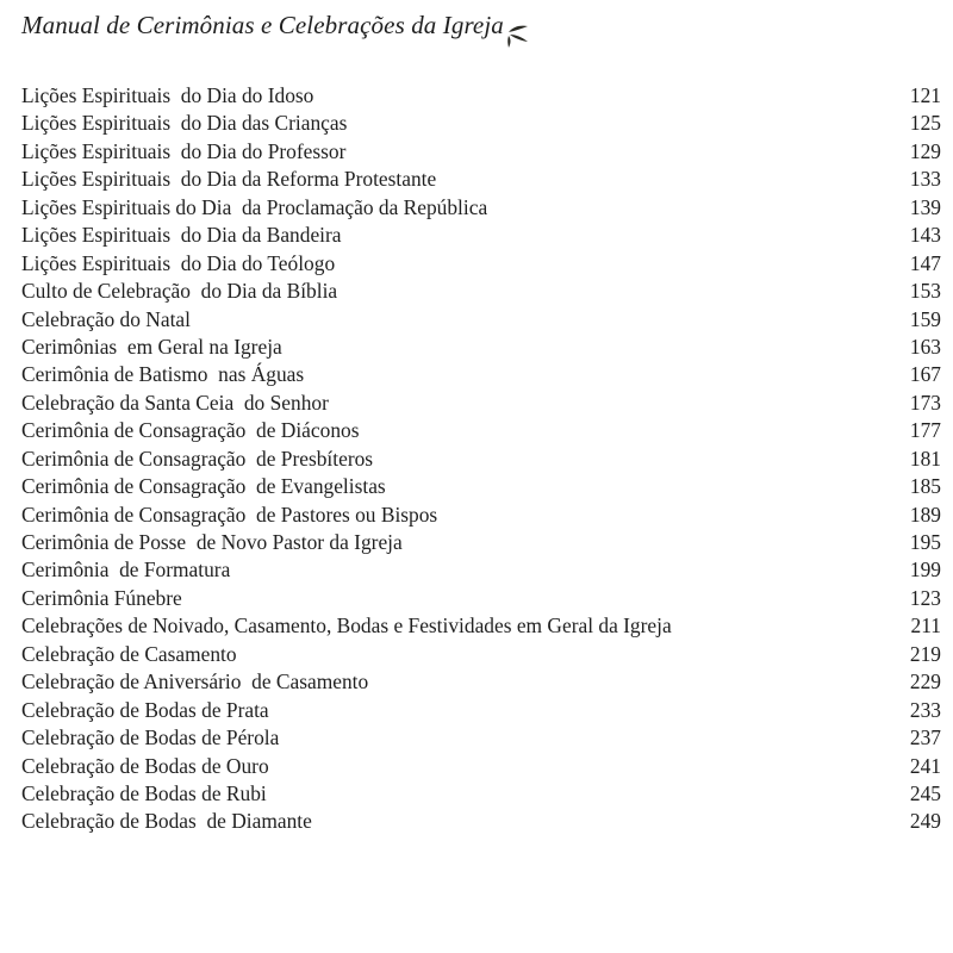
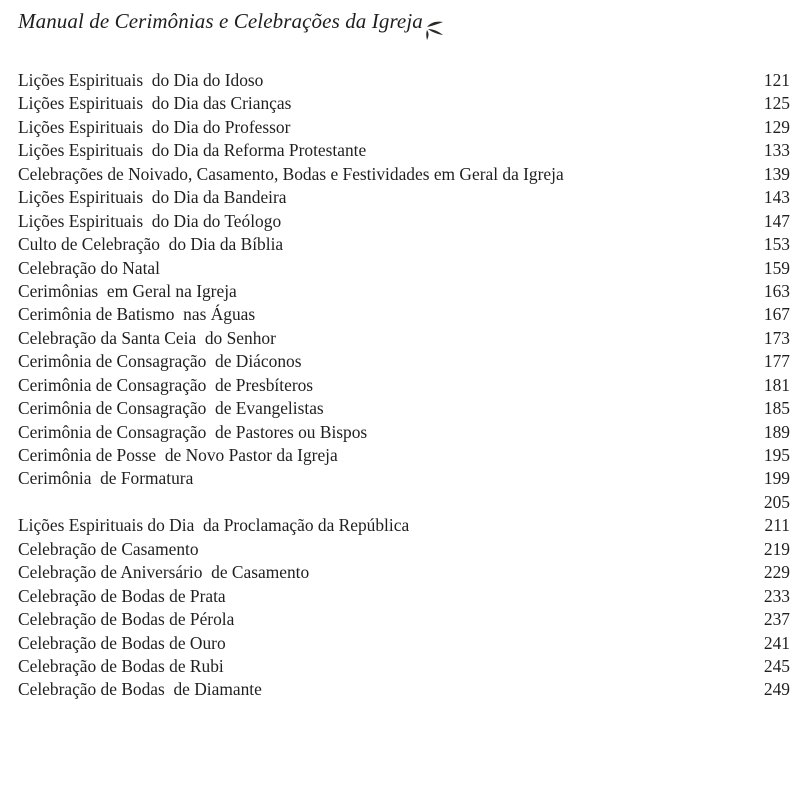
  Manual de Cerimônias e Celebrações da Igreja
  Lições Espirituais do Dia do Idoso
  121
  Lições Espirituais do Dia das Crianças
  125
  Lições Espirituais do Dia do Professor
  129
  Lições Espirituais do Dia da Reforma Protestante
  133
- Lições Espirituais do Dia da Proclamação da República
+ Celebrações de Noivado, Casamento, Bodas e Festividades em Geral da Igreja
  139
  Lições Espirituais do Dia da Bandeira
  143
  Lições Espirituais do Dia do Teólogo
  147
  Culto de Celebração do Dia da Bíblia
  153
  Celebração do Natal
  159
  Cerimônias em Geral na Igreja
  163
  Cerimônia de Batismo nas Águas
  167
  Celebração da Santa Ceia do Senhor
  173
  Cerimônia de Consagração de Diáconos
  177
  Cerimônia de Consagração de Presbíteros
  181
  Cerimônia de Consagração de Evangelistas
  185
  Cerimônia de Consagração de Pastores ou Bispos
  189
  Cerimônia de Posse de Novo Pastor da Igreja
  195
  Cerimônia de Formatura
  199
- Cerimônia Fúnebre
- 123
+ 205
- Celebrações de Noivado, Casamento, Bodas e Festividades em Geral da Igreja
+ Lições Espirituais do Dia da Proclamação da República
  211
  Celebração de Casamento
  219
  Celebração de Aniversário de Casamento
  229
  Celebração de Bodas de Prata
  233
  Celebração de Bodas de Pérola
  237
  Celebração de Bodas de Ouro
  241
  Celebração de Bodas de Rubi
  245
  Celebração de Bodas de Diamante
  249
